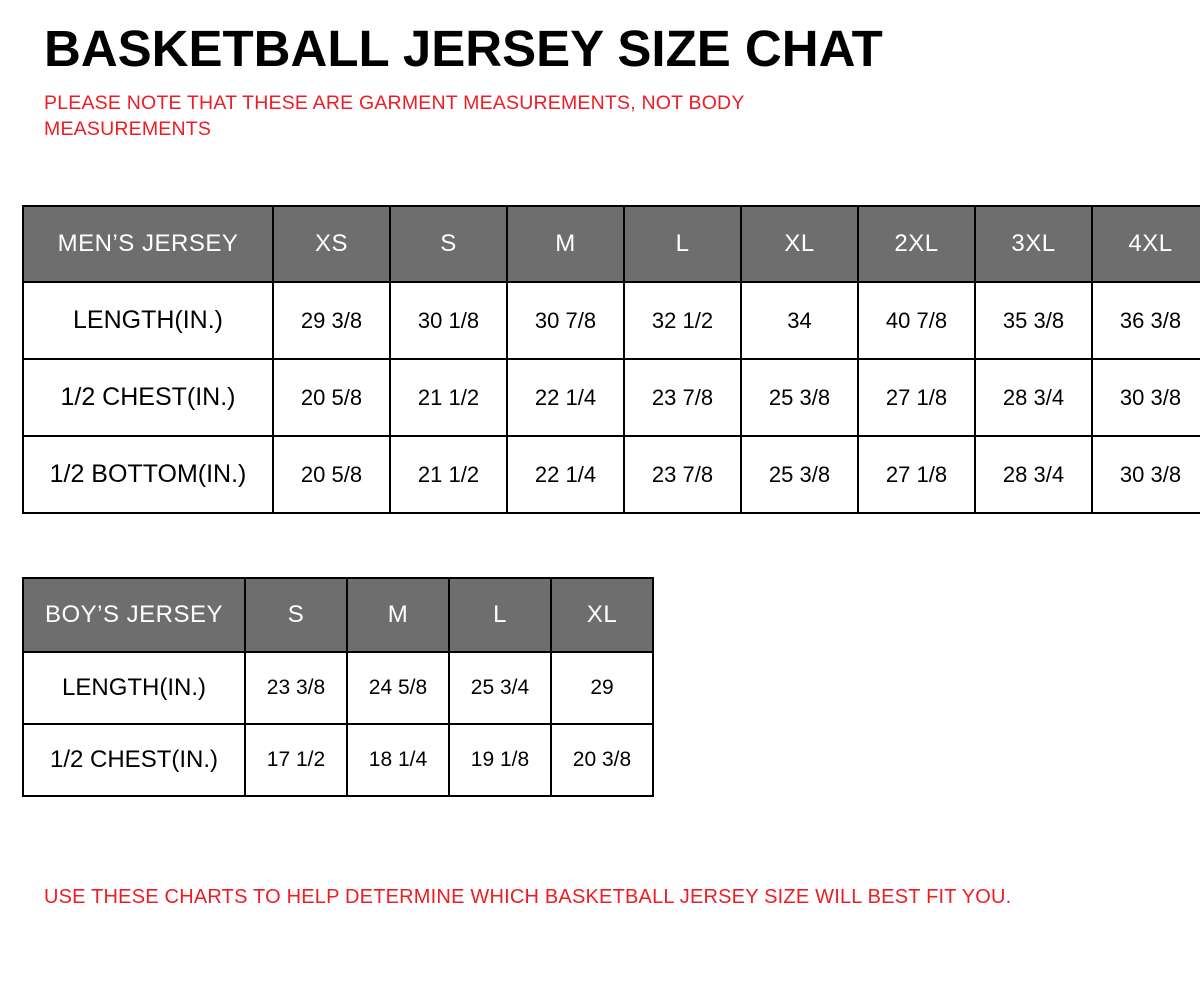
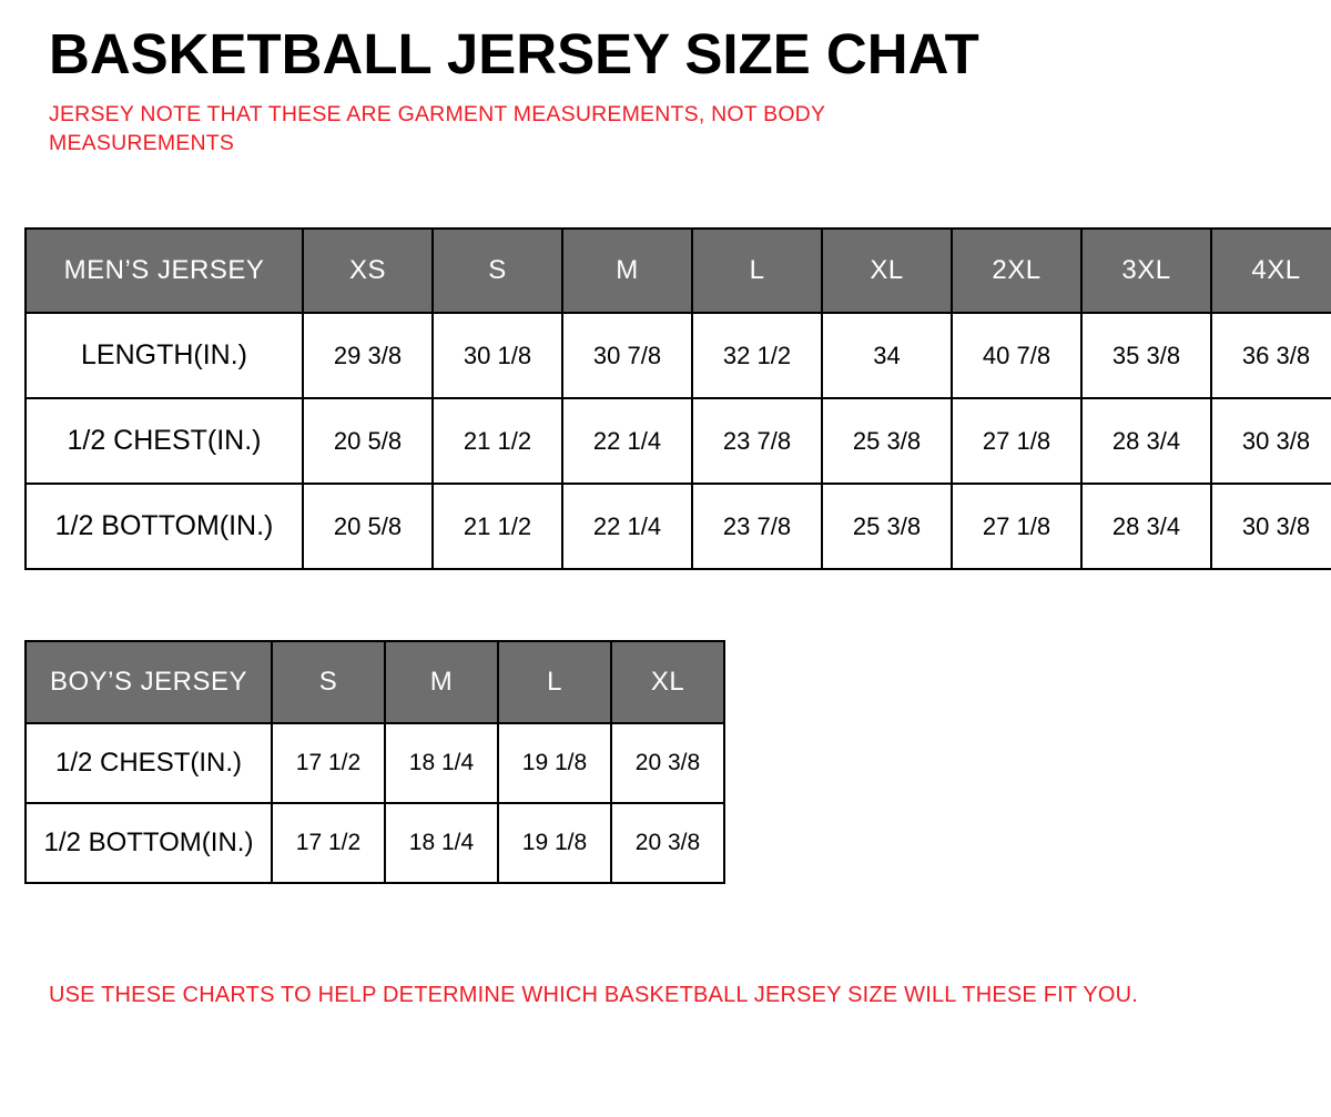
  BASKETBALL JERSEY SIZE CHAT
- PLEASE NOTE THAT THESE ARE GARMENT MEASUREMENTS, NOT BODY MEASUREMENTS
+ JERSEY NOTE THAT THESE ARE GARMENT MEASUREMENTS, NOT BODY MEASUREMENTS
  MEN’S JERSEY	XS	S	M	L	XL	2XL	3XL	4XL
  LENGTH(IN.)	29 3/8	30 1/8	30 7/8	32 1/2	34	40 7/8	35 3/8	36 3/8
  1/2 CHEST(IN.)	20 5/8	21 1/2	22 1/4	23 7/8	25 3/8	27 1/8	28 3/4	30 3/8
  1/2 BOTTOM(IN.)	20 5/8	21 1/2	22 1/4	23 7/8	25 3/8	27 1/8	28 3/4	30 3/8
  BOY’S JERSEY	S	M	L	XL
- LENGTH(IN.)	23 3/8	24 5/8	25 3/4	29
  1/2 CHEST(IN.)	17 1/2	18 1/4	19 1/8	20 3/8
+ 1/2 BOTTOM(IN.)	17 1/2	18 1/4	19 1/8	20 3/8
- USE THESE CHARTS TO HELP DETERMINE WHICH BASKETBALL JERSEY SIZE WILL BEST FIT YOU.
+ USE THESE CHARTS TO HELP DETERMINE WHICH BASKETBALL JERSEY SIZE WILL THESE FIT YOU.
